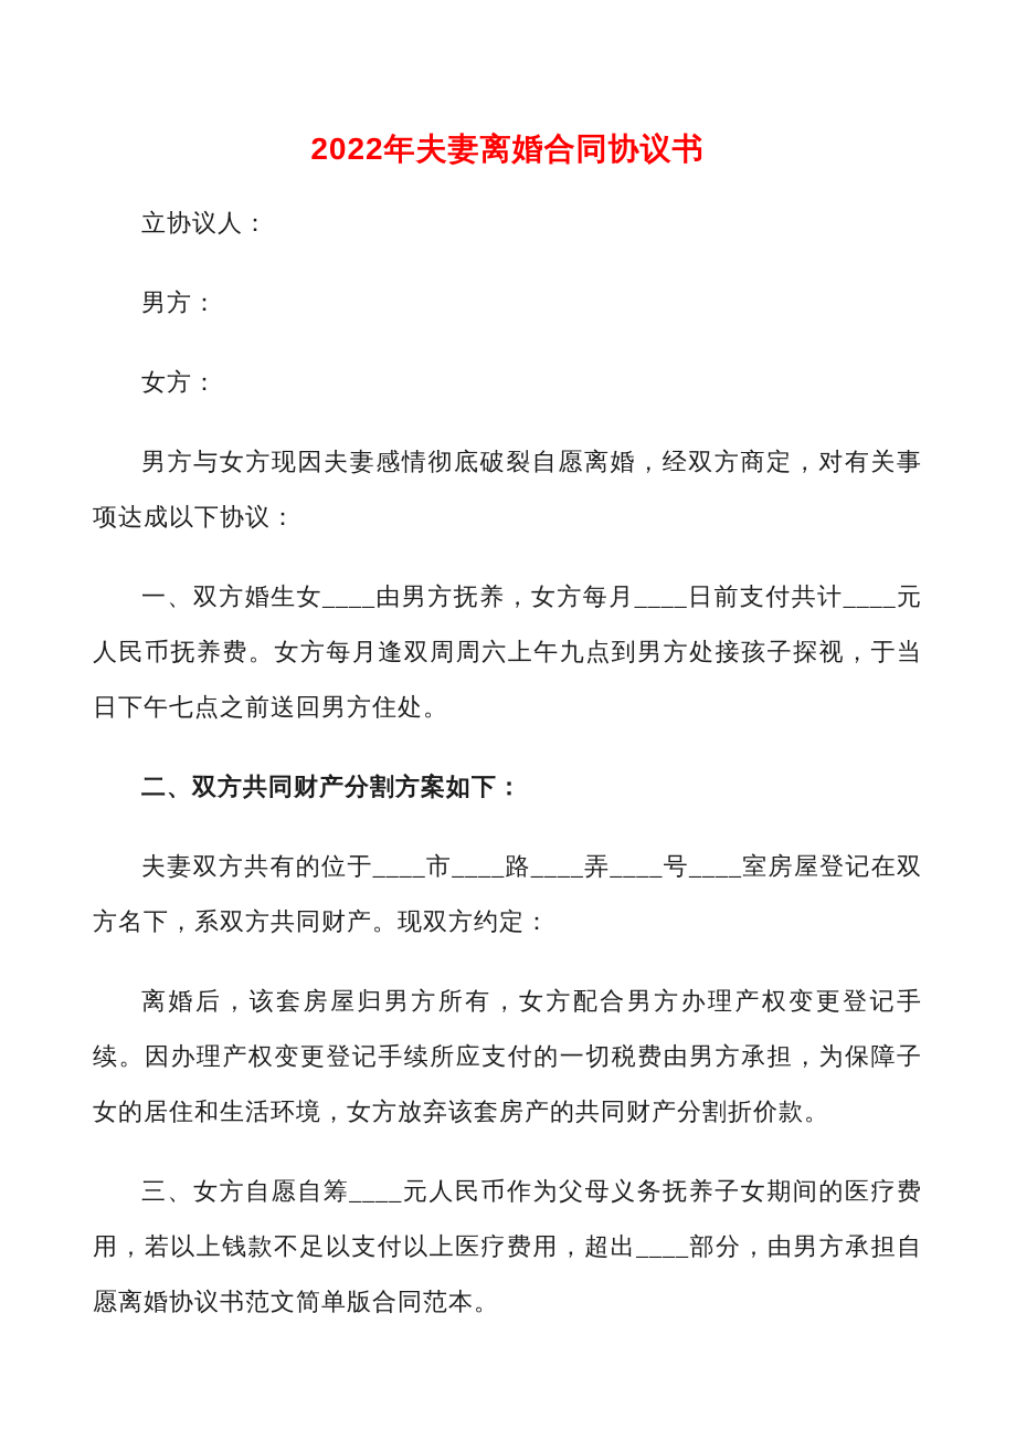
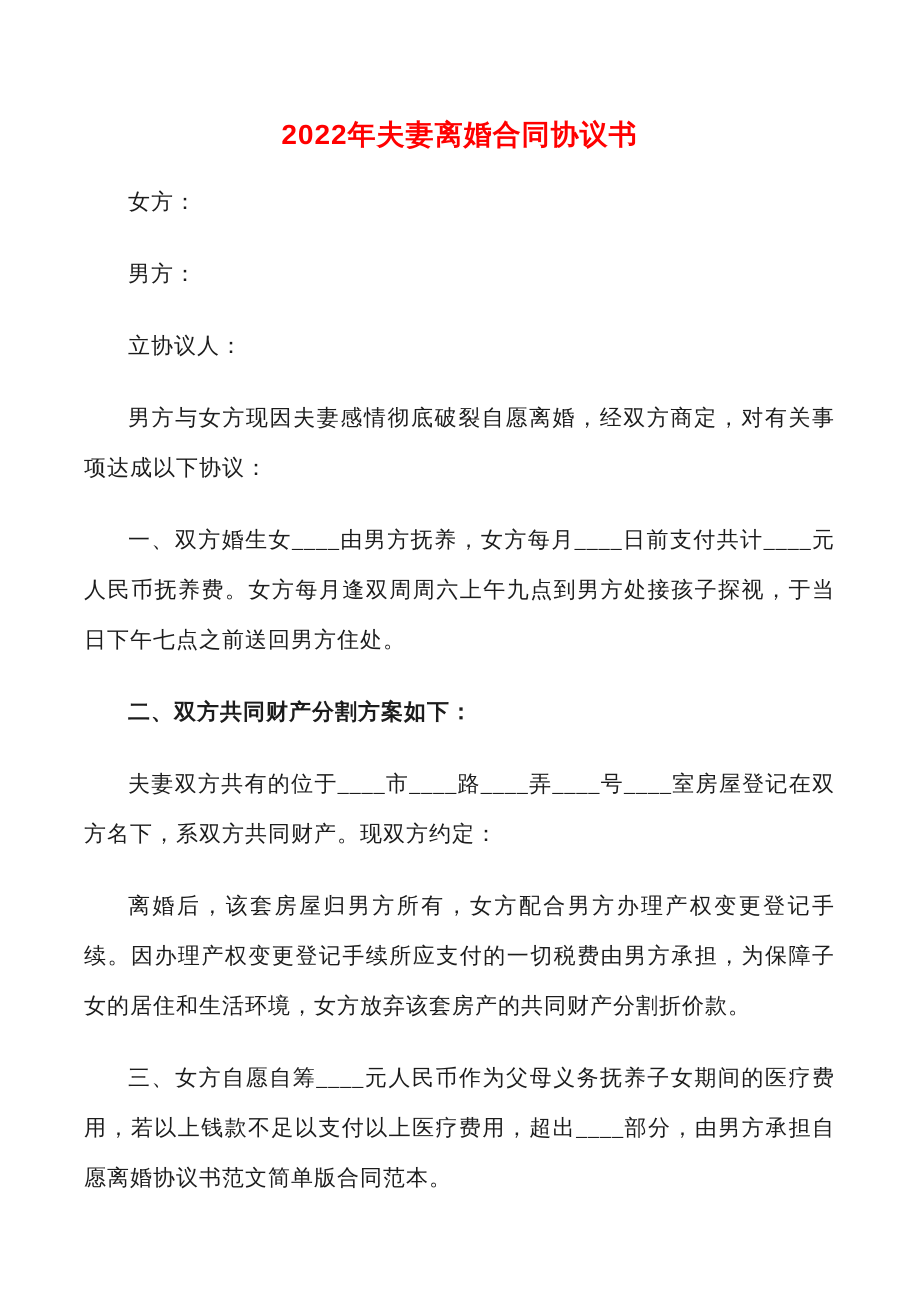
  2022年夫妻离婚合同协议书
- 立协议人：
+ 女方：
  男方：
- 女方：
+ 立协议人：
  男方与女方现因夫妻感情彻底破裂自愿离婚，经双方商定，对有关事项达成以下协议：
  一、双方婚生女____由男方抚养，女方每月____日前支付共计____元人民币抚养费。女方每月逢双周周六上午九点到男方处接孩子探视，于当日下午七点之前送回男方住处。
  二、双方共同财产分割方案如下：
  夫妻双方共有的位于____市____路____弄____号____室房屋登记在双方名下，系双方共同财产。现双方约定：
  离婚后，该套房屋归男方所有，女方配合男方办理产权变更登记手续。因办理产权变更登记手续所应支付的一切税费由男方承担，为保障子女的居住和生活环境，女方放弃该套房产的共同财产分割折价款。
  三、女方自愿自筹____元人民币作为父母义务抚养子女期间的医疗费用，若以上钱款不足以支付以上医疗费用，超出____部分，由男方承担自愿离婚协议书范文简单版合同范本。
